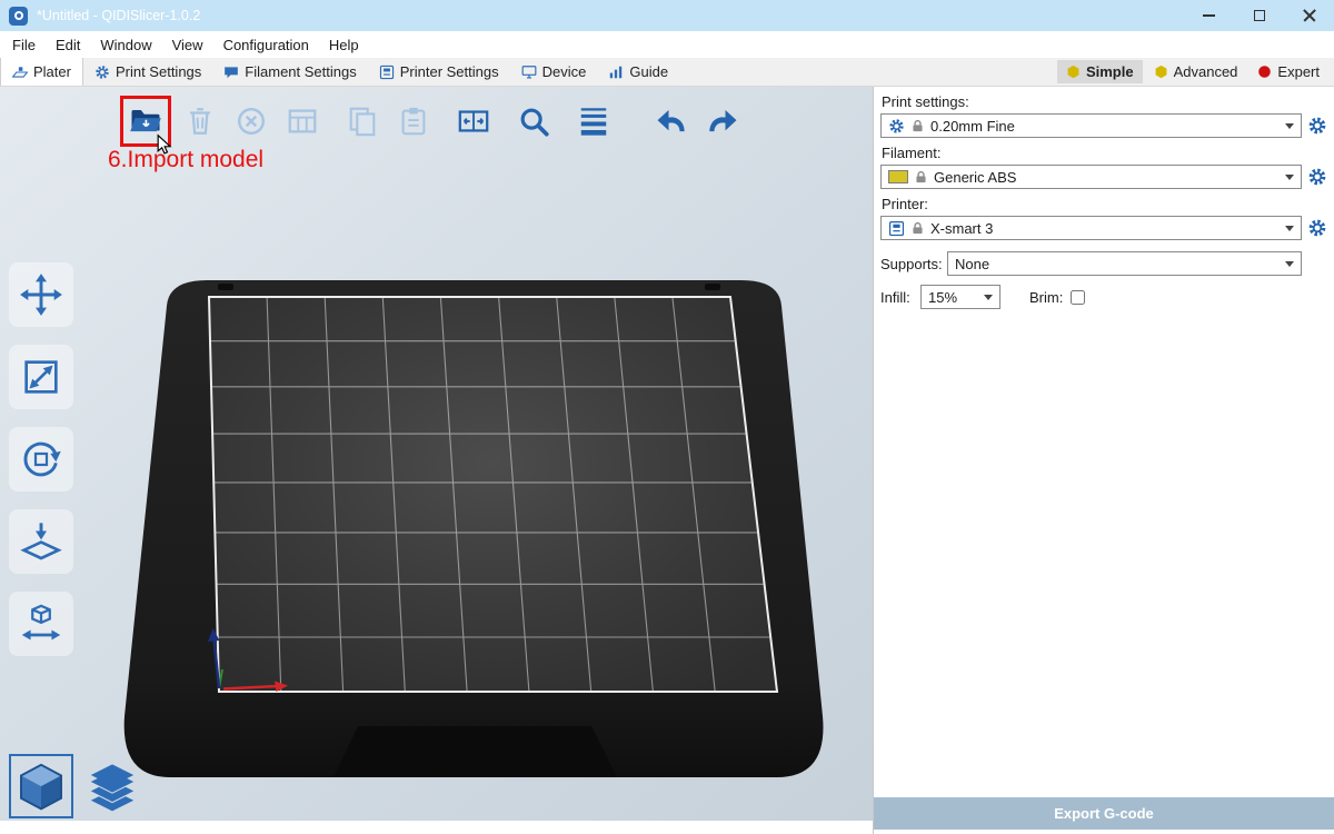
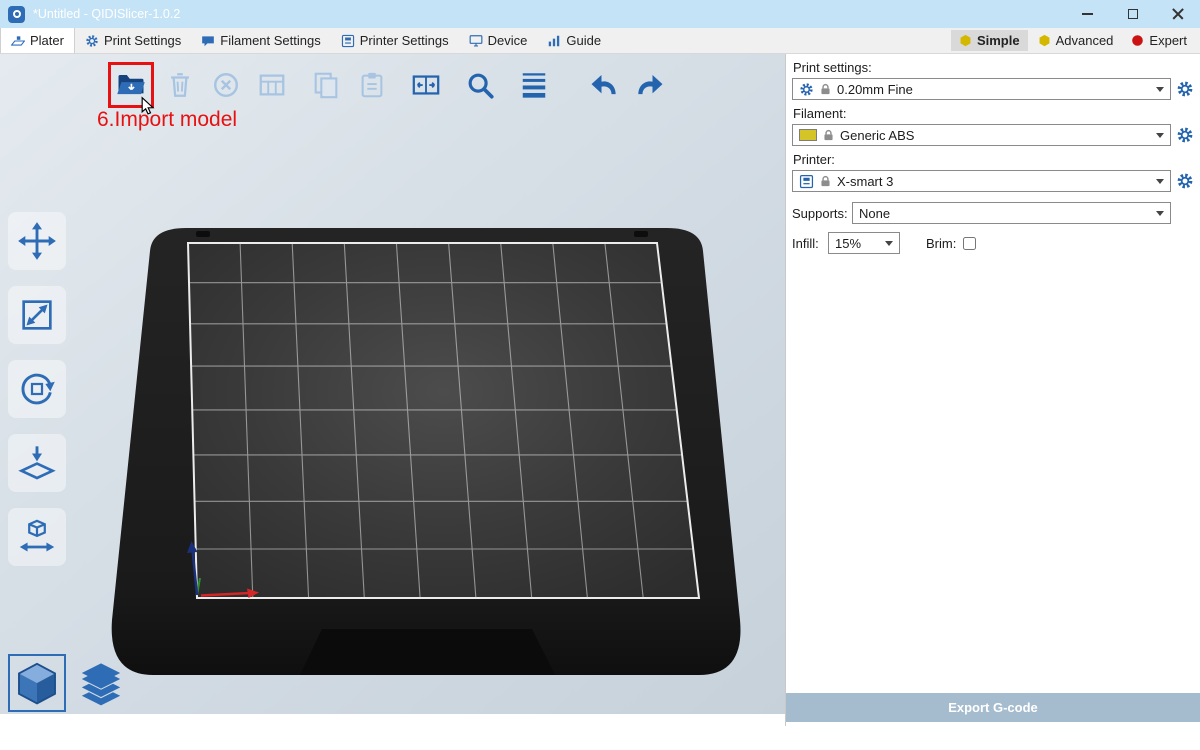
  *Untitled - QIDISlicer-1.0.2
- File
- Edit
- Window
- View
- Configuration
- Help
  Plater
  Print Settings
  Filament Settings
  Printer Settings
  Device
  Guide
  Simple
  Advanced
  Expert
  6.Import model
  Print settings:
  0.20mm Fine
  Filament:
  Generic ABS
  Printer:
  X-smart 3
  Supports:
  None
  Infill:
  15%
  Brim:
  Export G-code
